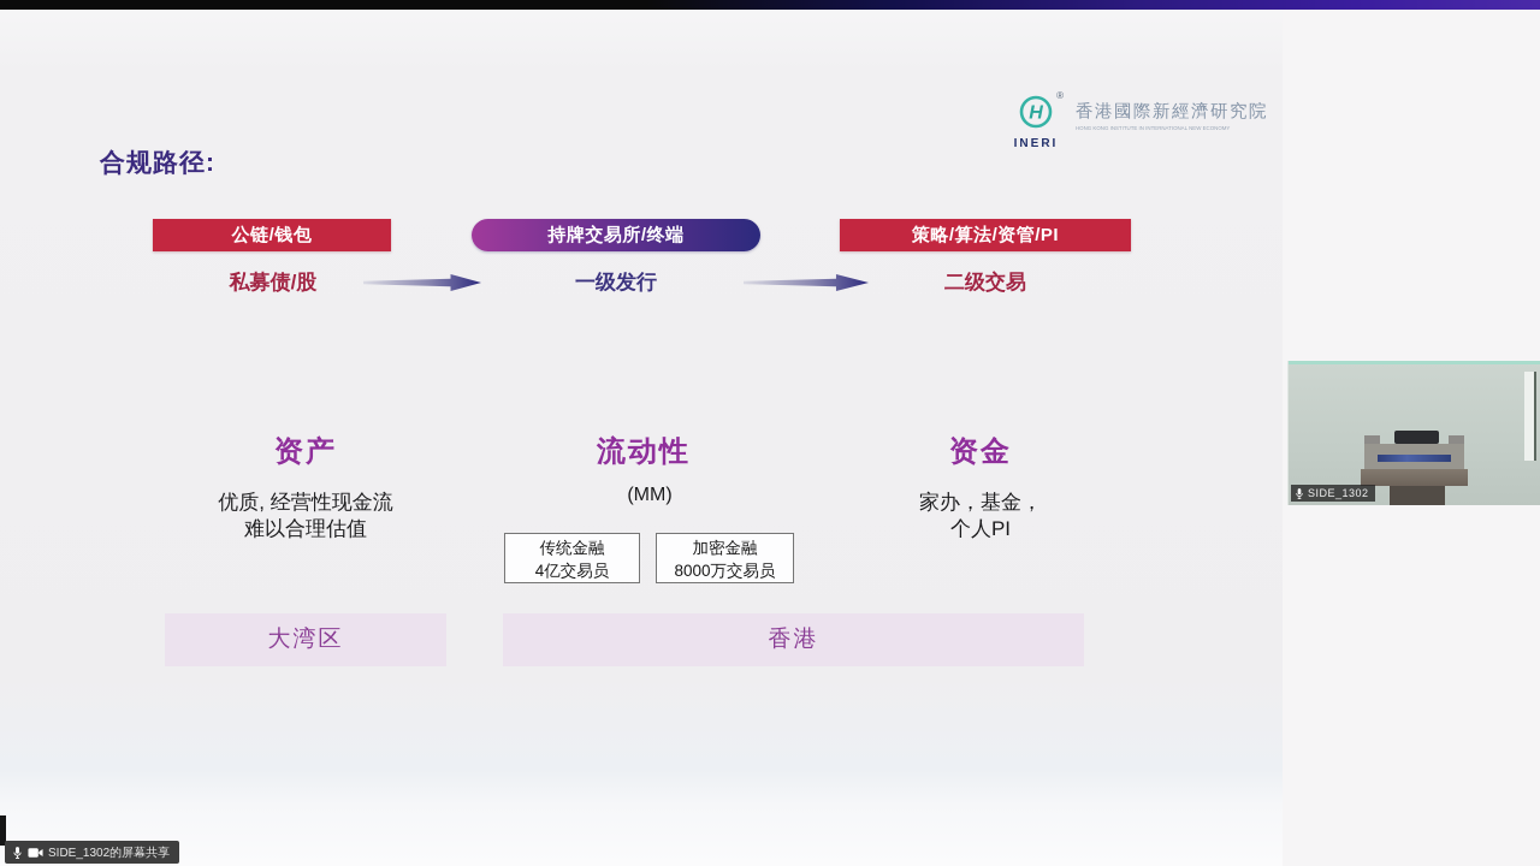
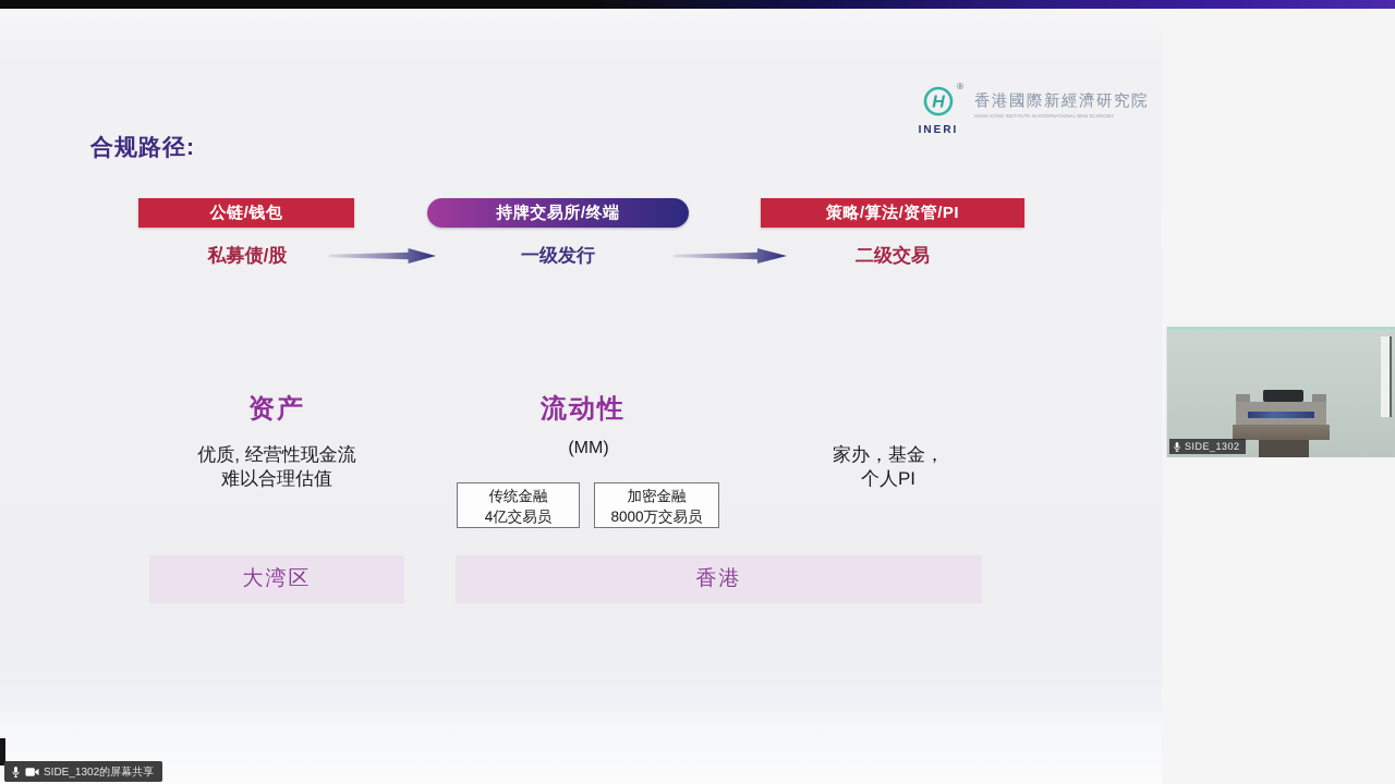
  合规路径:
  H
  ®
  INERI
  香港國際新經濟研究院
  公链/钱包
  持牌交易所/终端
  策略/算法/资管/PI
  私募债/股
  一级发行
  二级交易
  资产
  流动性
- 资金
  优质, 经营性现金流
  难以合理估值
  (MM)
  传统金融
  4亿交易员
  加密金融
  8000万交易员
  家办，基金，
  个人PI
  大湾区
  香港
  SIDE_1302
  SIDE_1302的屏幕共享
